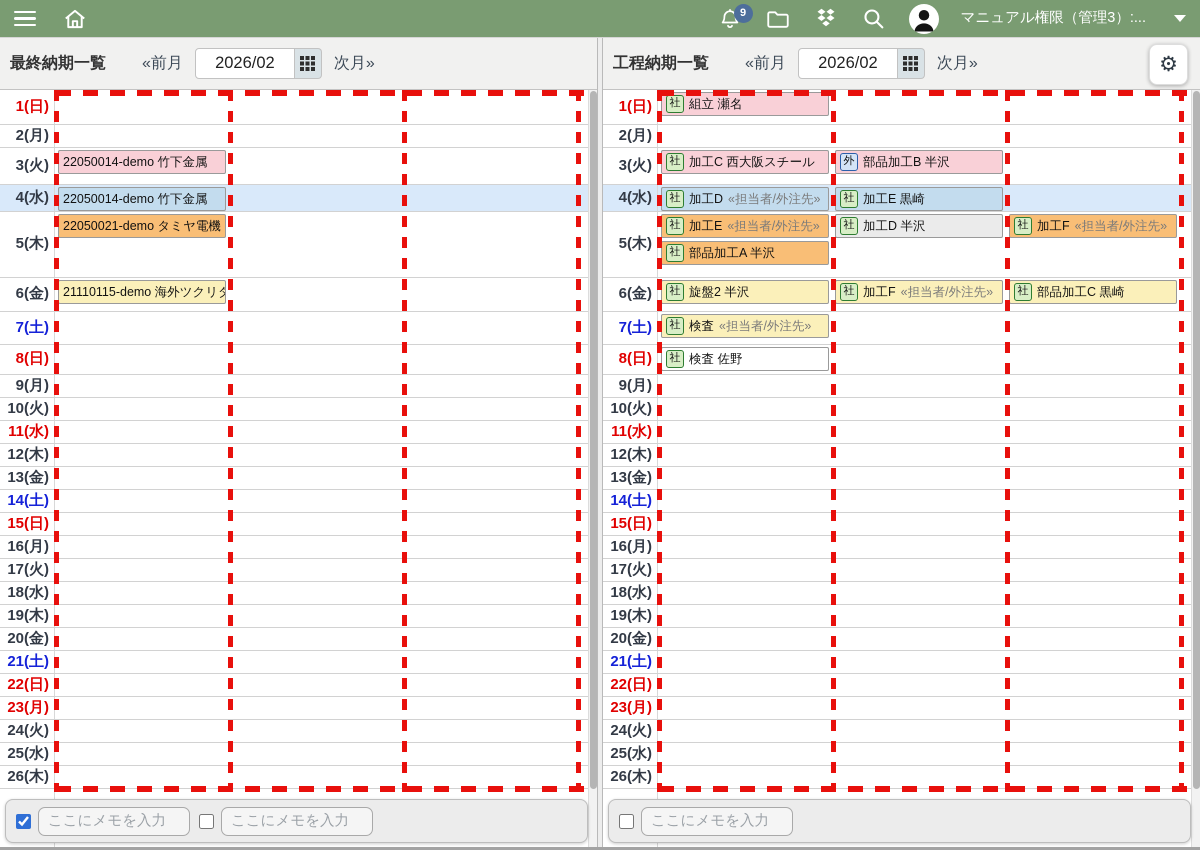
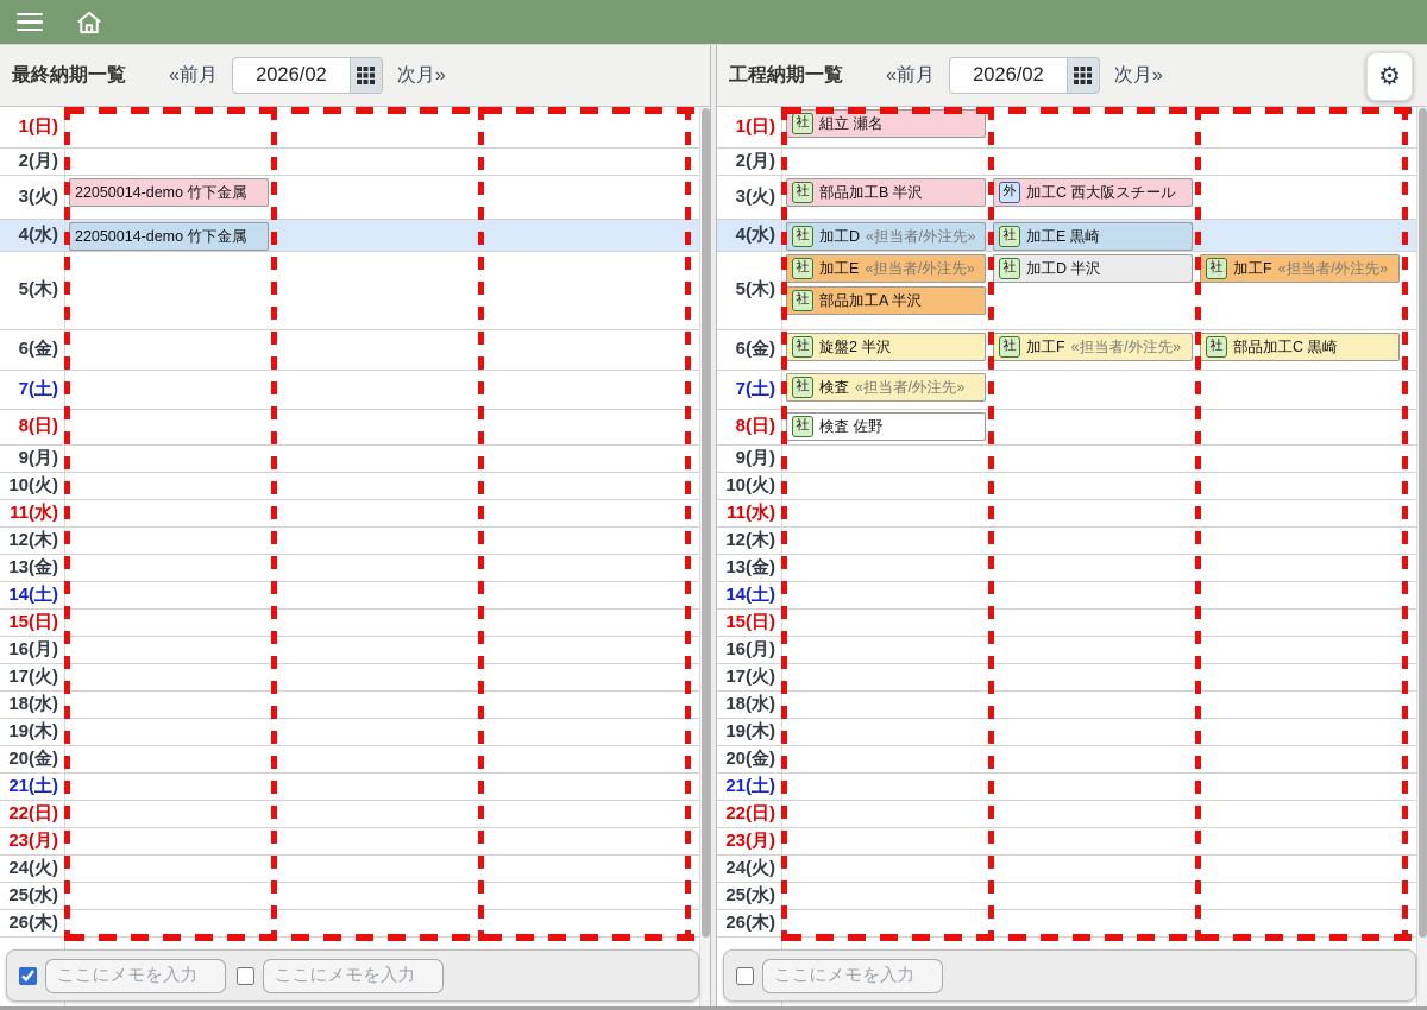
- 9
- マニュアル権限（管理3）:...
  最終納期一覧
  «前月
  2026/02
  次月»
  1(日)
  2(月)
  3(火)
  22050014-demo 竹下金属
  4(水)
  22050014-demo 竹下金属
  5(木)
- 22050021-demo タミヤ電機
  6(金)
- 21110115-demo 海外ツクリダ
  7(土)
  8(日)
  9(月)
  10(火)
  11(水)
  12(木)
  13(金)
  14(土)
  15(日)
  16(月)
  17(火)
  18(水)
  19(木)
  20(金)
  21(土)
  22(日)
  23(月)
  24(火)
  25(水)
  26(木)
  ここにメモを入力
  ここにメモを入力
  工程納期一覧
  «前月
  2026/02
  次月»
  ⚙
  1(日)
  社
  組立 瀬名
  2(月)
  3(火)
  社
- 加工C 西大阪スチール
+ 部品加工B 半沢
  外
- 部品加工B 半沢
+ 加工C 西大阪スチール
  4(水)
  社
  加工D
  «担当者/外注先»
  社
  加工E 黒崎
  5(木)
  社
  加工E
  «担当者/外注先»
  社
  部品加工A 半沢
  社
  加工D 半沢
  社
  加工F
  «担当者/外注先»
  6(金)
  社
  旋盤2 半沢
  社
  加工F
  «担当者/外注先»
  社
  部品加工C 黒崎
  7(土)
  社
  検査
  «担当者/外注先»
  8(日)
  社
  検査 佐野
  9(月)
  10(火)
  11(水)
  12(木)
  13(金)
  14(土)
  15(日)
  16(月)
  17(火)
  18(水)
  19(木)
  20(金)
  21(土)
  22(日)
  23(月)
  24(火)
  25(水)
  26(木)
  ここにメモを入力
